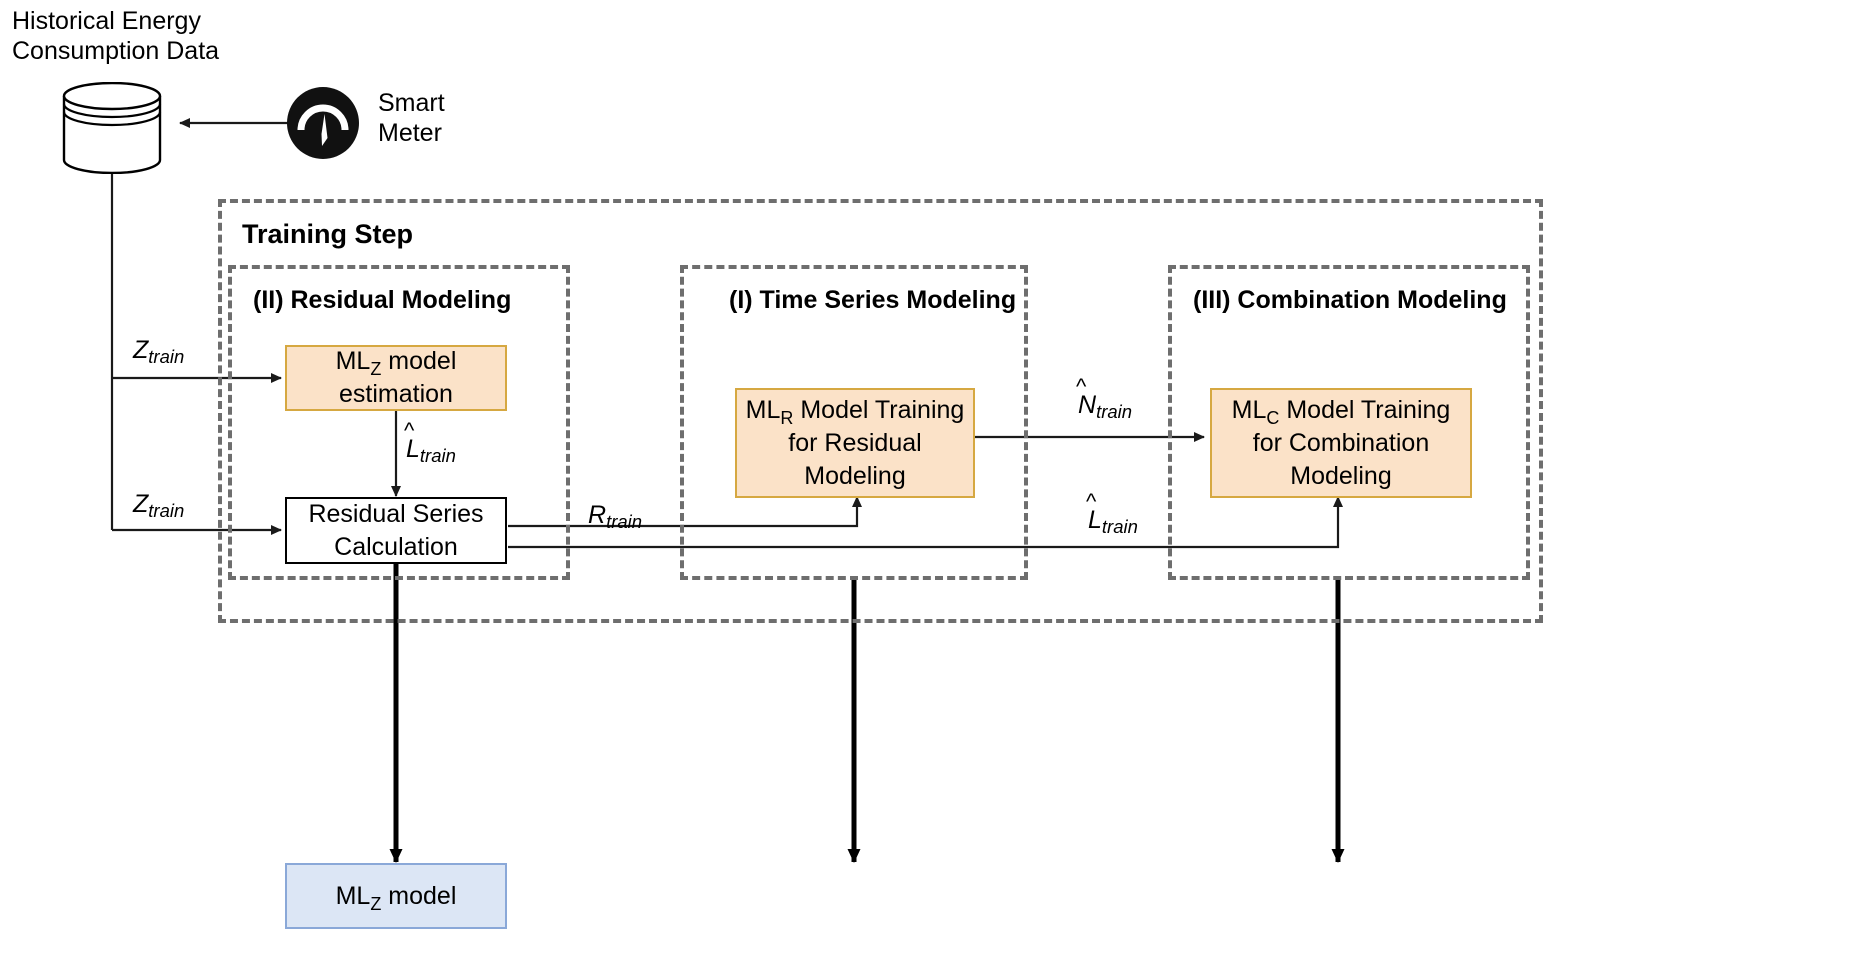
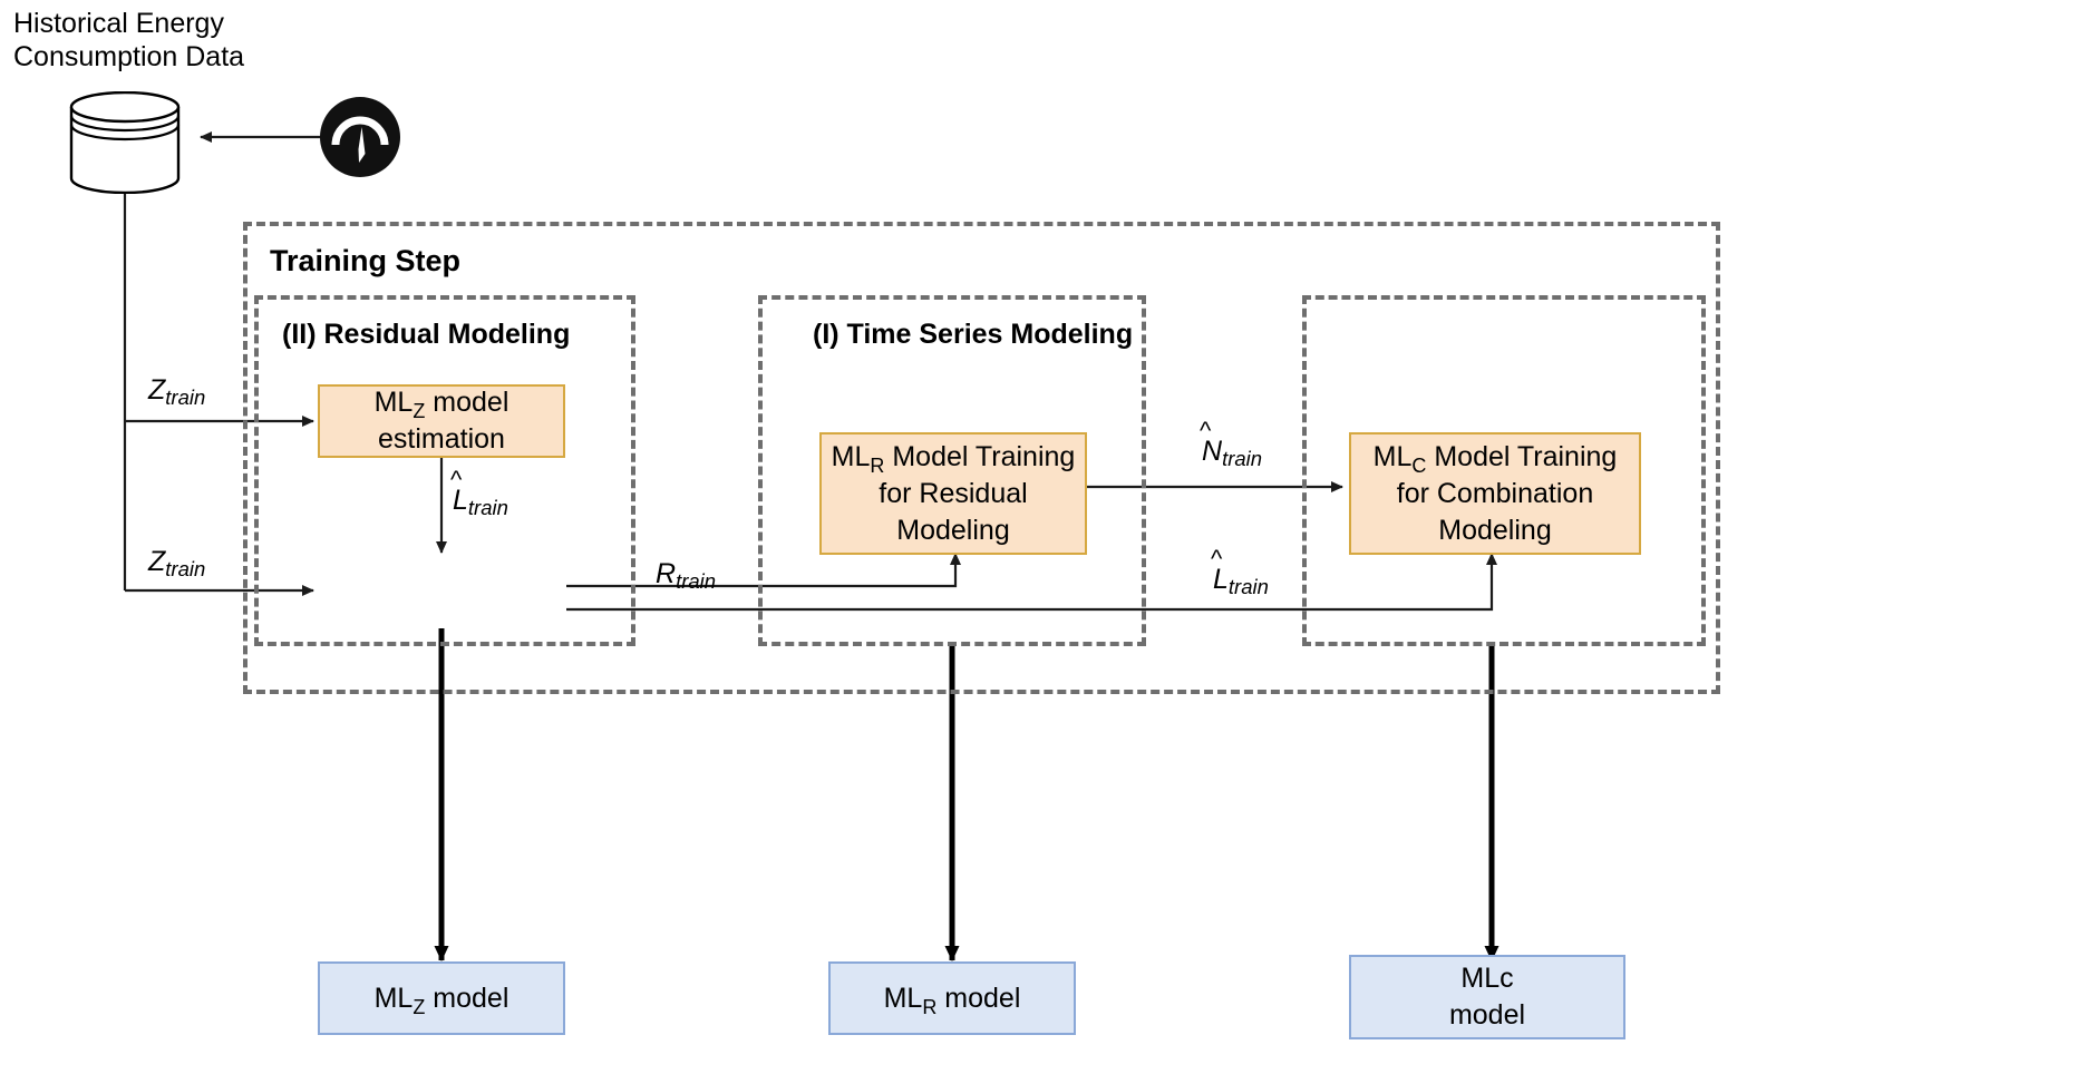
  Historical Energy
  Consumption Data
- Smart
- Meter
  Training Step
  (II) Residual Modeling
  MLZ model
  estimation
- Residual Series
- Calculation
  (I) Time Series Modeling
  MLR Model Training
  for Residual
  Modeling
- (III) Combination Modeling
  MLC Model Training
  for Combination
  Modeling
  Ztrain
  Ztrain
  ^
  Ltrain
  Rtrain
  ^
  Ntrain
  ^
  Ltrain
  MLZ model
+ MLR model
+ MLc
+ model
